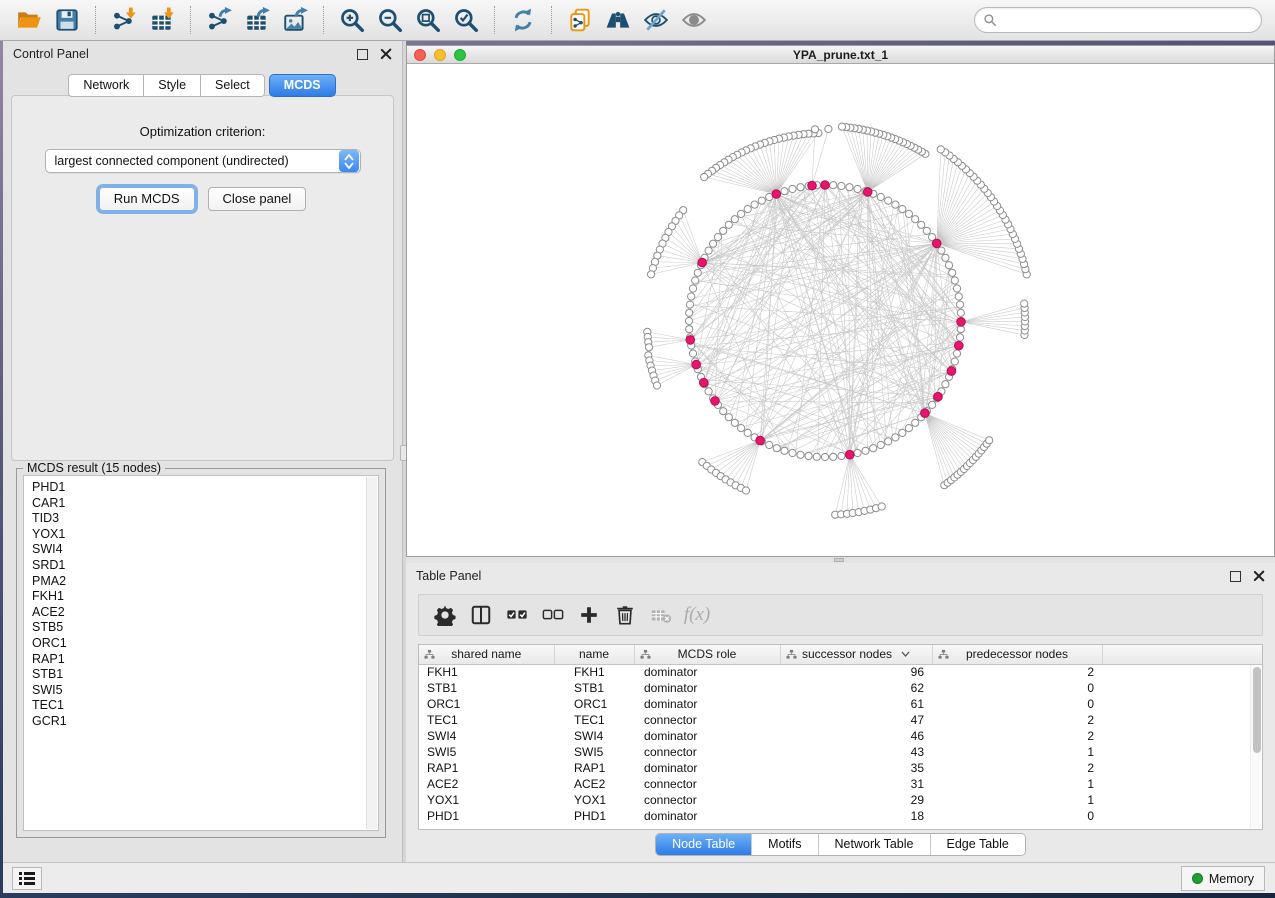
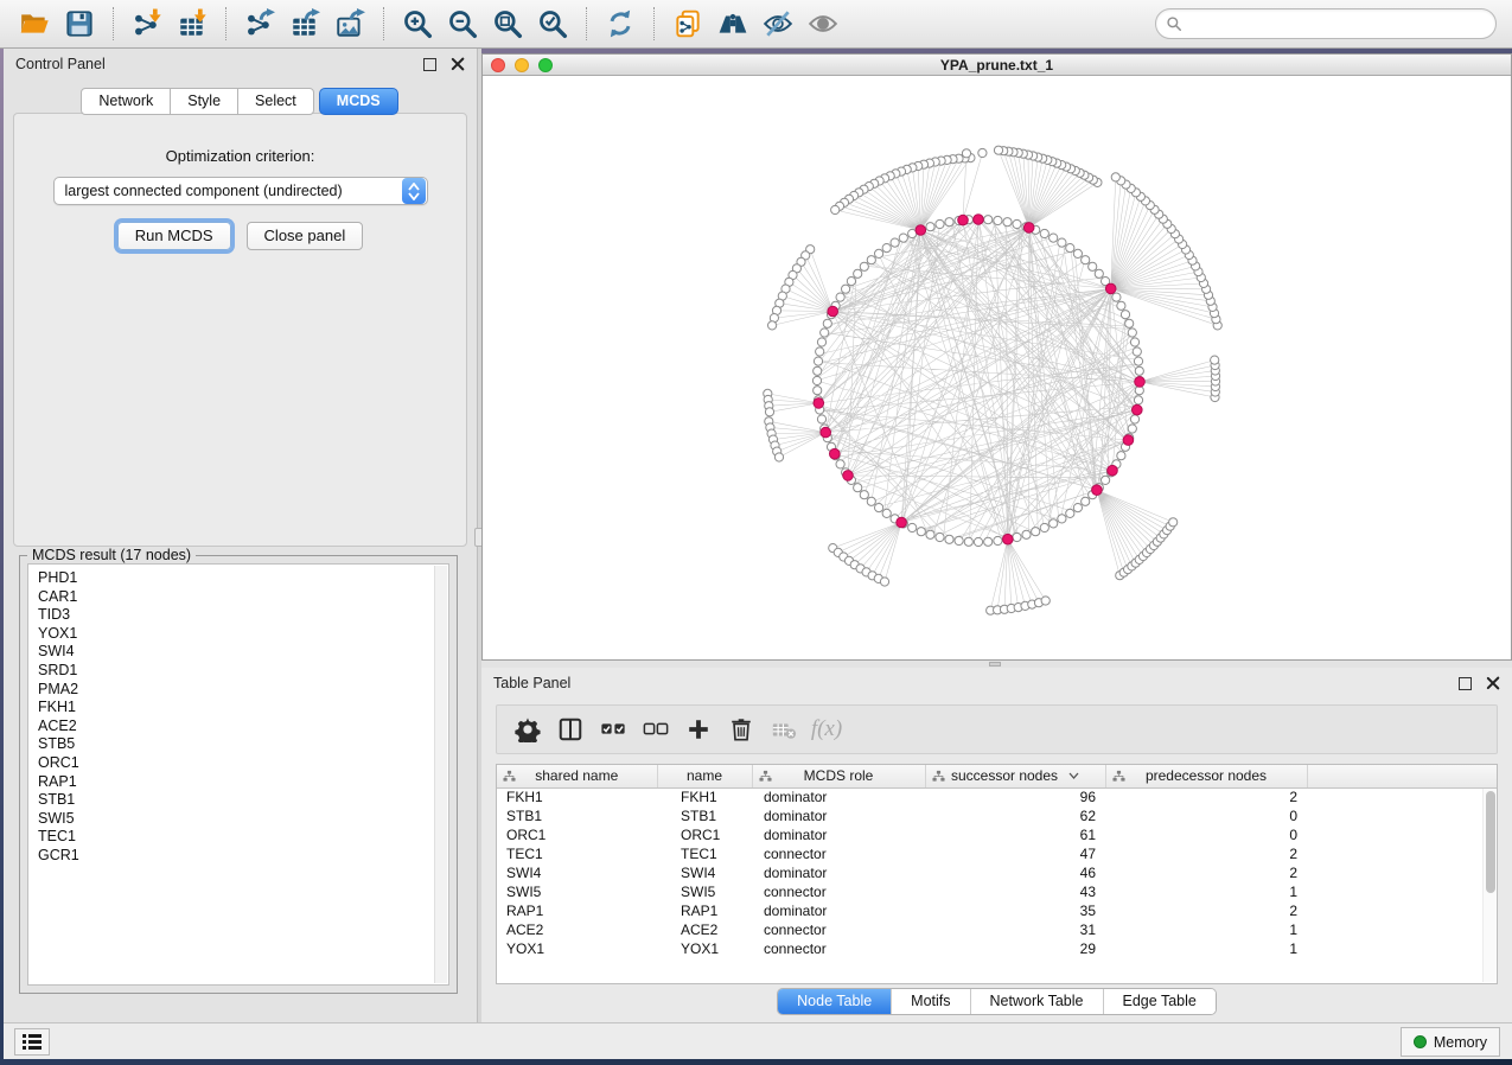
  Control Panel
  Network
  Style
  Select
  MCDS
  Optimization criterion:
  largest connected component (undirected)
  Run MCDS
  Close panel
- MCDS result (15 nodes)
+ MCDS result (17 nodes)
  PHD1
  CAR1
  TID3
  YOX1
  SWI4
  SRD1
  PMA2
  FKH1
  ACE2
  STB5
  ORC1
  RAP1
  STB1
  SWI5
  TEC1
  GCR1
  YPA_prune.txt_1
  Table Panel
  f(x)
  shared name	name	MCDS role	successor nodes	predecessor nodes
  FKH1	FKH1	dominator	96	2
  STB1	STB1	dominator	62	0
  ORC1	ORC1	dominator	61	0
  TEC1	TEC1	connector	47	2
  SWI4	SWI4	dominator	46	2
  SWI5	SWI5	connector	43	1
  RAP1	RAP1	dominator	35	2
  ACE2	ACE2	connector	31	1
  YOX1	YOX1	connector	29	1
- PHD1	PHD1	dominator	18	0
  Node Table
  Motifs
  Network Table
  Edge Table
  Memory
